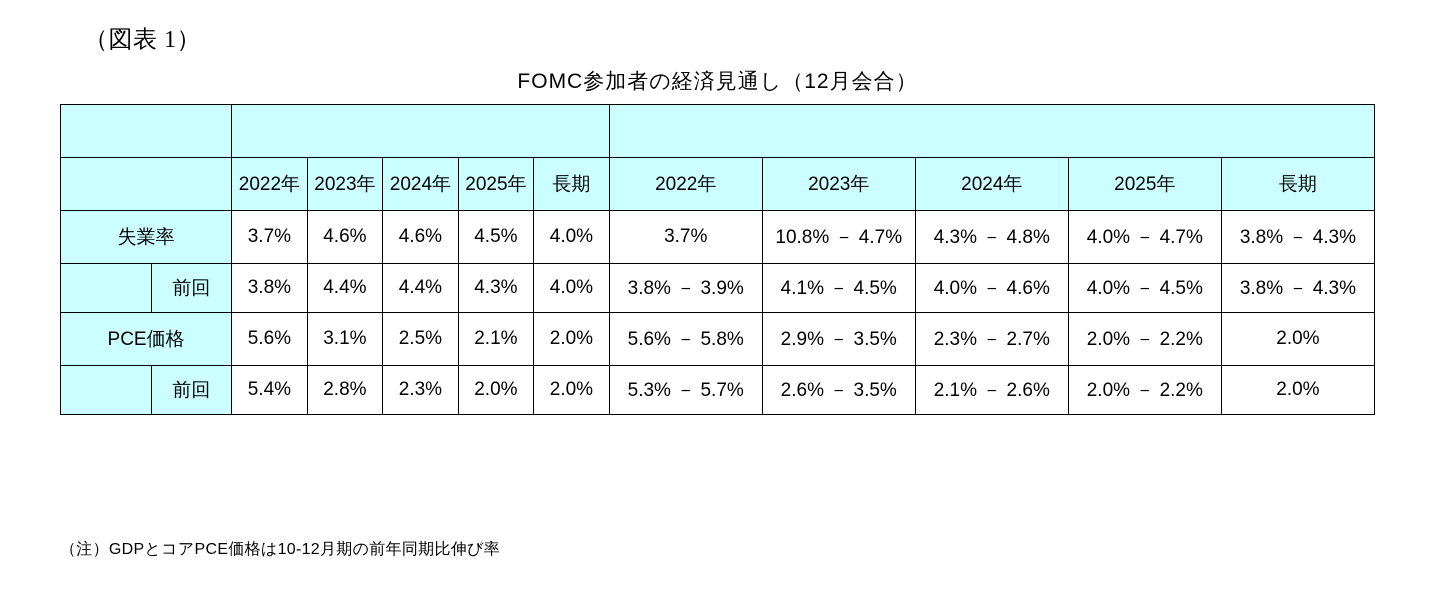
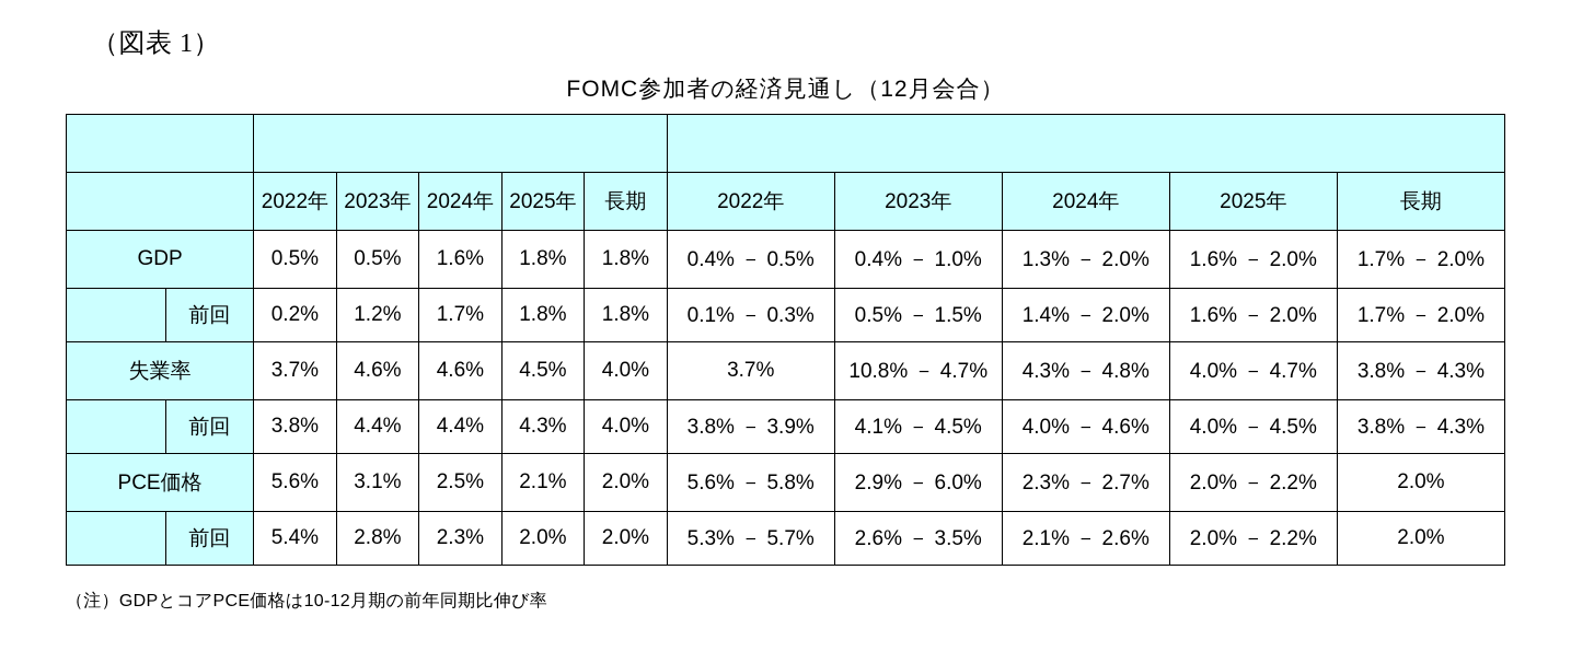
  （図表 1）
  FOMC参加者の経済見通し（12月会合）
  	2022年	2023年	2024年	2025年	長期	2022年	2023年	2024年	2025年	長期
+ GDP	0.5%	0.5%	1.6%	1.8%	1.8%	0.4% － 0.5%	0.4% － 1.0%	1.3% － 2.0%	1.6% － 2.0%	1.7% － 2.0%
+ 	前回	0.2%	1.2%	1.7%	1.8%	1.8%	0.1% － 0.3%	0.5% － 1.5%	1.4% － 2.0%	1.6% － 2.0%	1.7% － 2.0%
  失業率	3.7%	4.6%	4.6%	4.5%	4.0%	3.7%	10.8% － 4.7%	4.3% － 4.8%	4.0% － 4.7%	3.8% － 4.3%
  	前回	3.8%	4.4%	4.4%	4.3%	4.0%	3.8% － 3.9%	4.1% － 4.5%	4.0% － 4.6%	4.0% － 4.5%	3.8% － 4.3%
- PCE価格	5.6%	3.1%	2.5%	2.1%	2.0%	5.6% － 5.8%	2.9% － 3.5%	2.3% － 2.7%	2.0% － 2.2%	2.0%
+ PCE価格	5.6%	3.1%	2.5%	2.1%	2.0%	5.6% － 5.8%	2.9% － 6.0%	2.3% － 2.7%	2.0% － 2.2%	2.0%
  	前回	5.4%	2.8%	2.3%	2.0%	2.0%	5.3% － 5.7%	2.6% － 3.5%	2.1% － 2.6%	2.0% － 2.2%	2.0%
  （注）GDPとコアPCE価格は10-12月期の前年同期比伸び率
